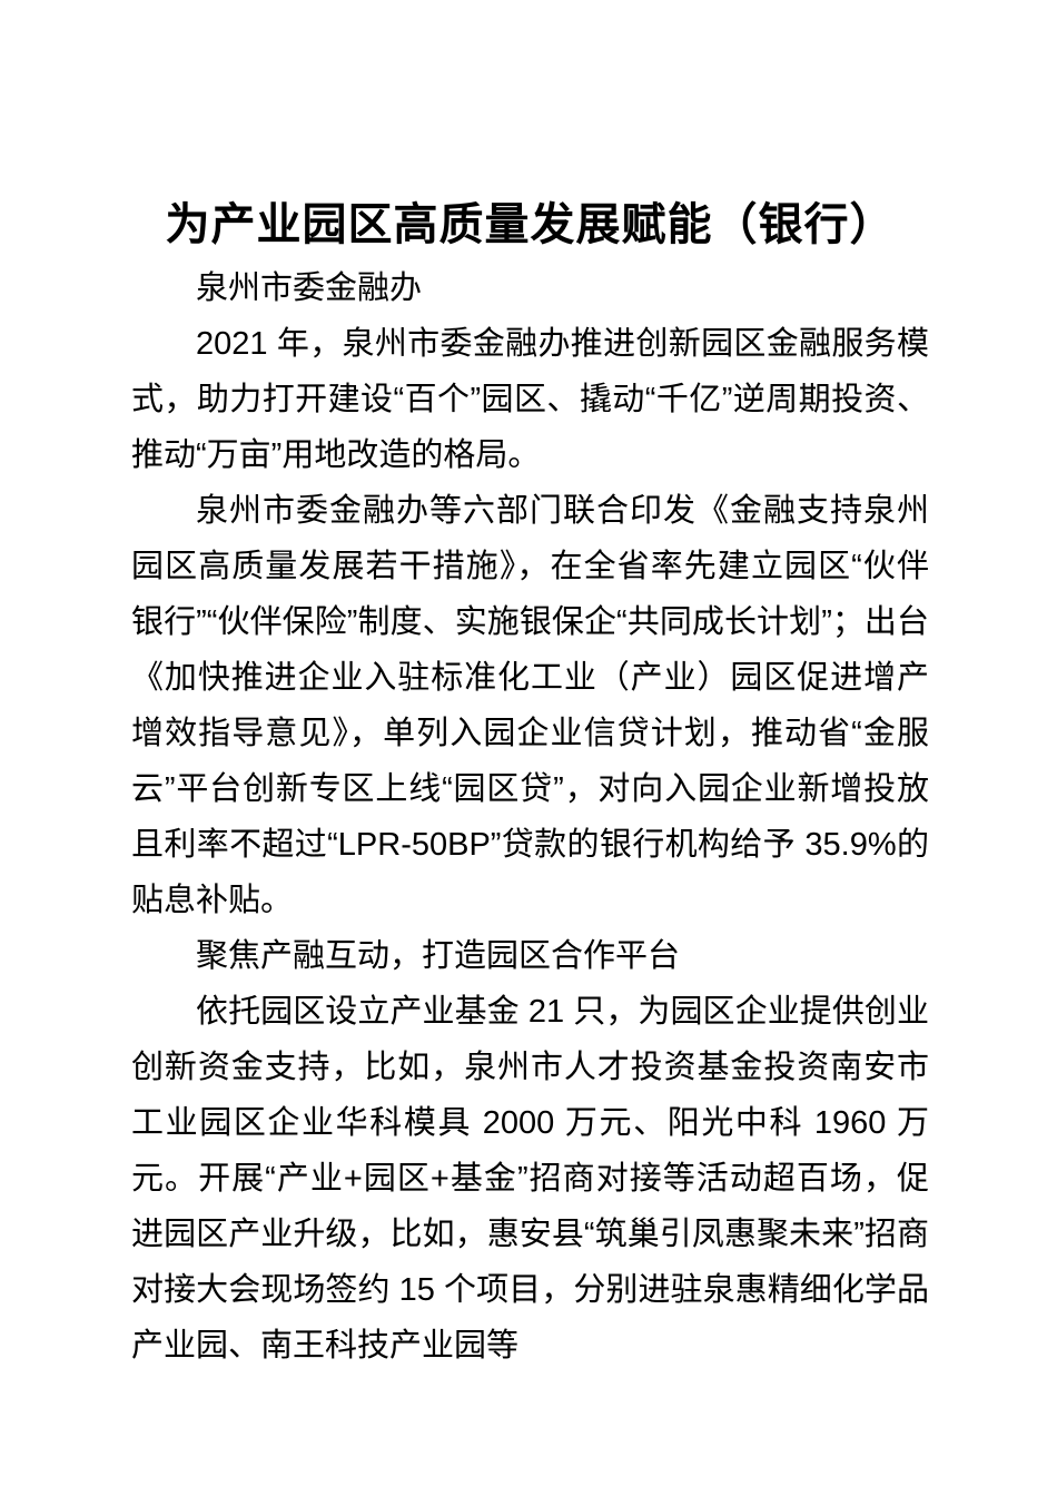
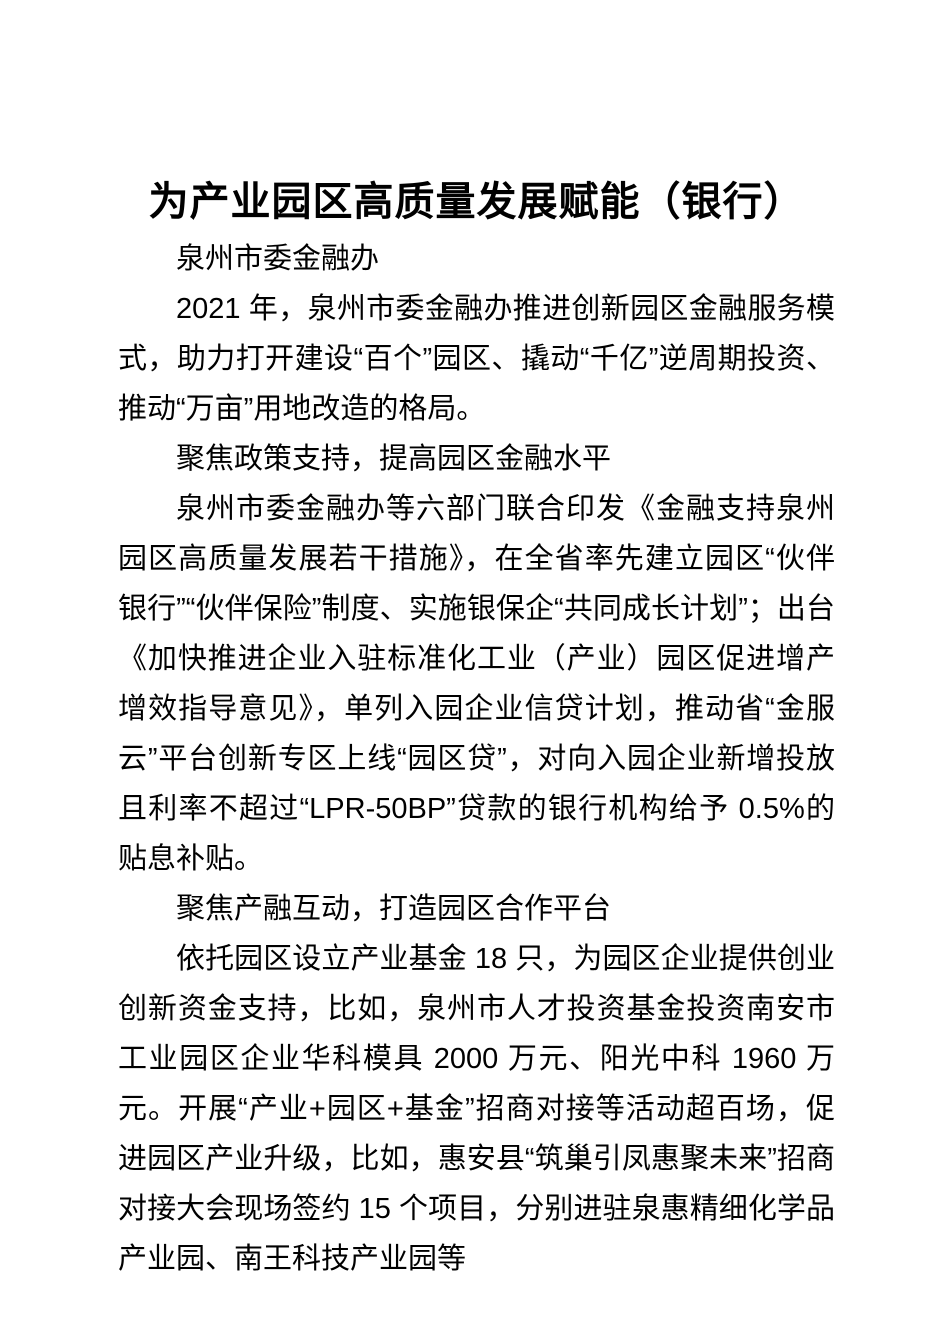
  为产业园区高质量发展赋能（银行）
  泉州市委金融办
  2021 年，泉州市委金融办推进创新园区金融服务模式，助力打开建设“百个”园区、撬动“千亿”逆周期投资、推动“万亩”用地改造的格局。
+ 聚焦政策支持，提高园区金融水平
- 泉州市委金融办等六部门联合印发《金融支持泉州园区高质量发展若干措施》，在全省率先建立园区“伙伴银行”“伙伴保险”制度、实施银保企“共同成长计划”；出台《加快推进企业入驻标准化工业（产业）园区促进增产增效指导意见》，单列入园企业信贷计划，推动省“金服云”平台创新专区上线“园区贷”，对向入园企业新增投放且利率不超过“LPR-50BP”贷款的银行机构给予 35.9%的贴息补贴。
+ 泉州市委金融办等六部门联合印发《金融支持泉州园区高质量发展若干措施》，在全省率先建立园区“伙伴银行”“伙伴保险”制度、实施银保企“共同成长计划”；出台《加快推进企业入驻标准化工业（产业）园区促进增产增效指导意见》，单列入园企业信贷计划，推动省“金服云”平台创新专区上线“园区贷”，对向入园企业新增投放且利率不超过“LPR-50BP”贷款的银行机构给予 0.5%的贴息补贴。
  聚焦产融互动，打造园区合作平台
- 依托园区设立产业基金 21 只，为园区企业提供创业创新资金支持，比如，泉州市人才投资基金投资南安市工业园区企业华科模具 2000 万元、阳光中科 1960 万元。开展“产业+园区+基金”招商对接等活动超百场，促进园区产业升级，比如，惠安县“筑巢引凤惠聚未来”招商对接大会现场签约 15 个项目，分别进驻泉惠精细化学品产业园、南王科技产业园等
+ 依托园区设立产业基金 18 只，为园区企业提供创业创新资金支持，比如，泉州市人才投资基金投资南安市工业园区企业华科模具 2000 万元、阳光中科 1960 万元。开展“产业+园区+基金”招商对接等活动超百场，促进园区产业升级，比如，惠安县“筑巢引凤惠聚未来”招商对接大会现场签约 15 个项目，分别进驻泉惠精细化学品产业园、南王科技产业园等
